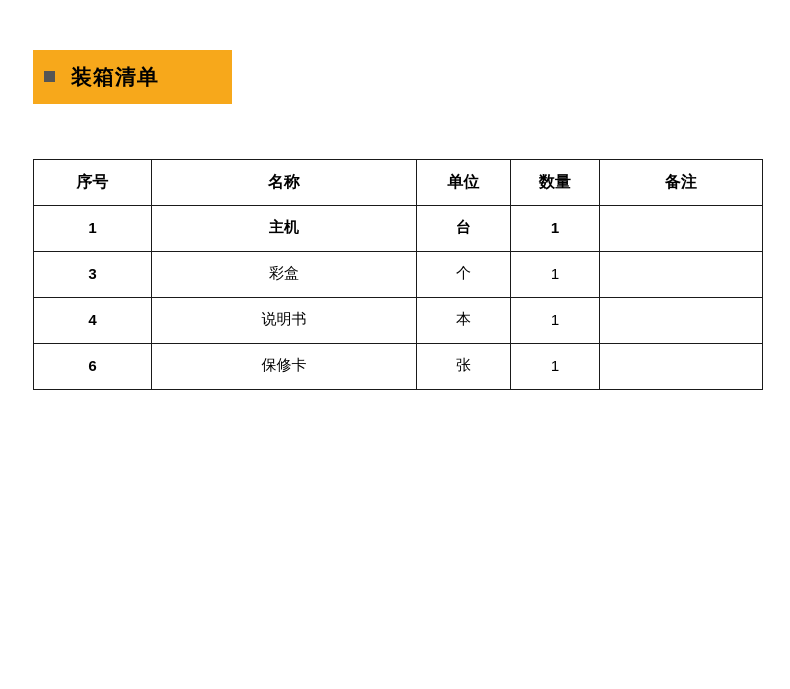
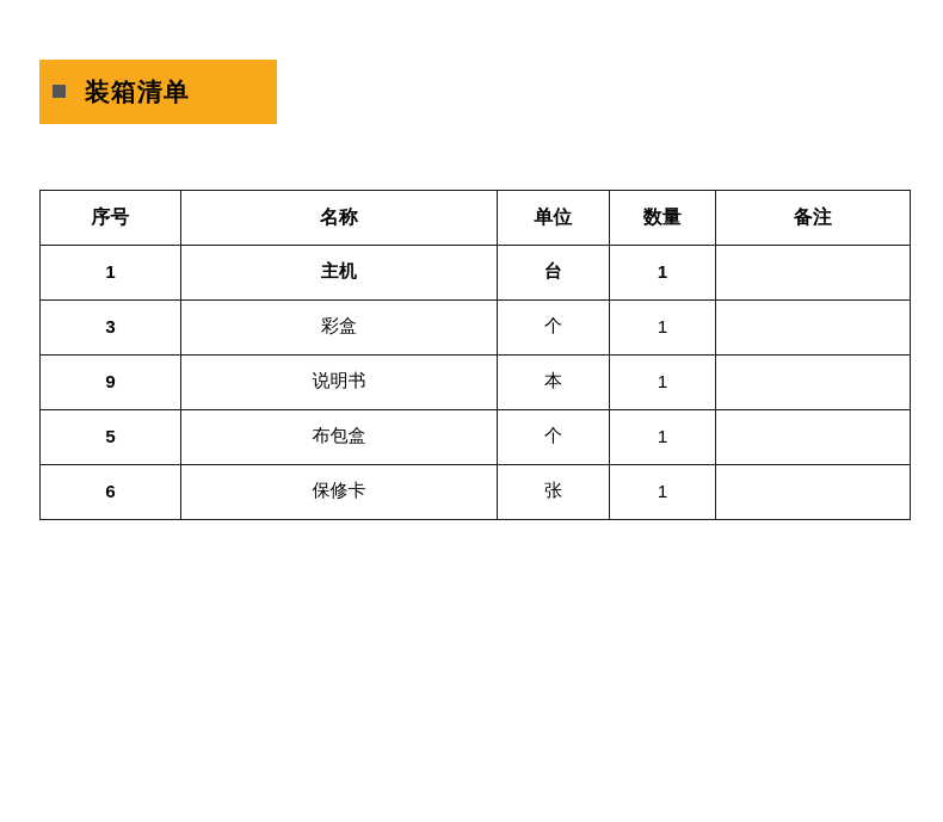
  装箱清单
  序号	名称	单位	数量	备注
  1	主机	台	1
  3	彩盒	个	1
- 4	说明书	本	1
+ 9	说明书	本	1
+ 5	布包盒	个	1
  6	保修卡	张	1
